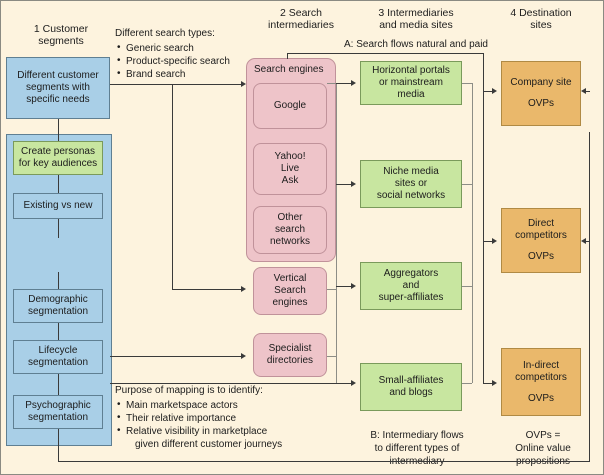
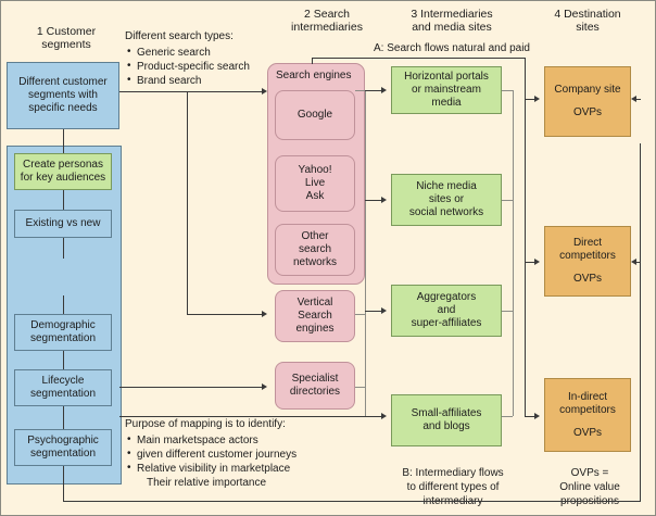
  1 Customer
  segments
  2 Search
  intermediaries
  3 Intermediaries
  and media sites
  4 Destination
  sites
  A: Search flows natural and paid
  Different search types:
  Generic search
  Product-specific search
  Brand search
  Purpose of mapping is to identify:
  Main marketspace actors
- Their relative importance
+ given different customer journeys
  Relative visibility in marketplace
- given different customer journeys
+ Their relative importance
  B: Intermediary flows
  to different types of
  OVPs =
  Online value
  Different customer
  segments with
  specific needs
  Create personas
  for key audiences
  Existing vs new
  Demographic
  segmentation
  Lifecycle
  segmentation
  Psychographic
  segmentation
  Search engines
  Google
  Yahoo!
  Live
  Ask
  Other
  search
  networks
  Vertical
  Search
  engines
  Specialist
  directories
  Horizontal portals
  or mainstream
  media
  Niche media
  sites or
  social networks
  Aggregators
  and
  super-affiliates
  Small-affiliates
  and blogs
  Company site
  OVPs
  Direct
  competitors
  OVPs
  In-direct
  competitors
  OVPs
